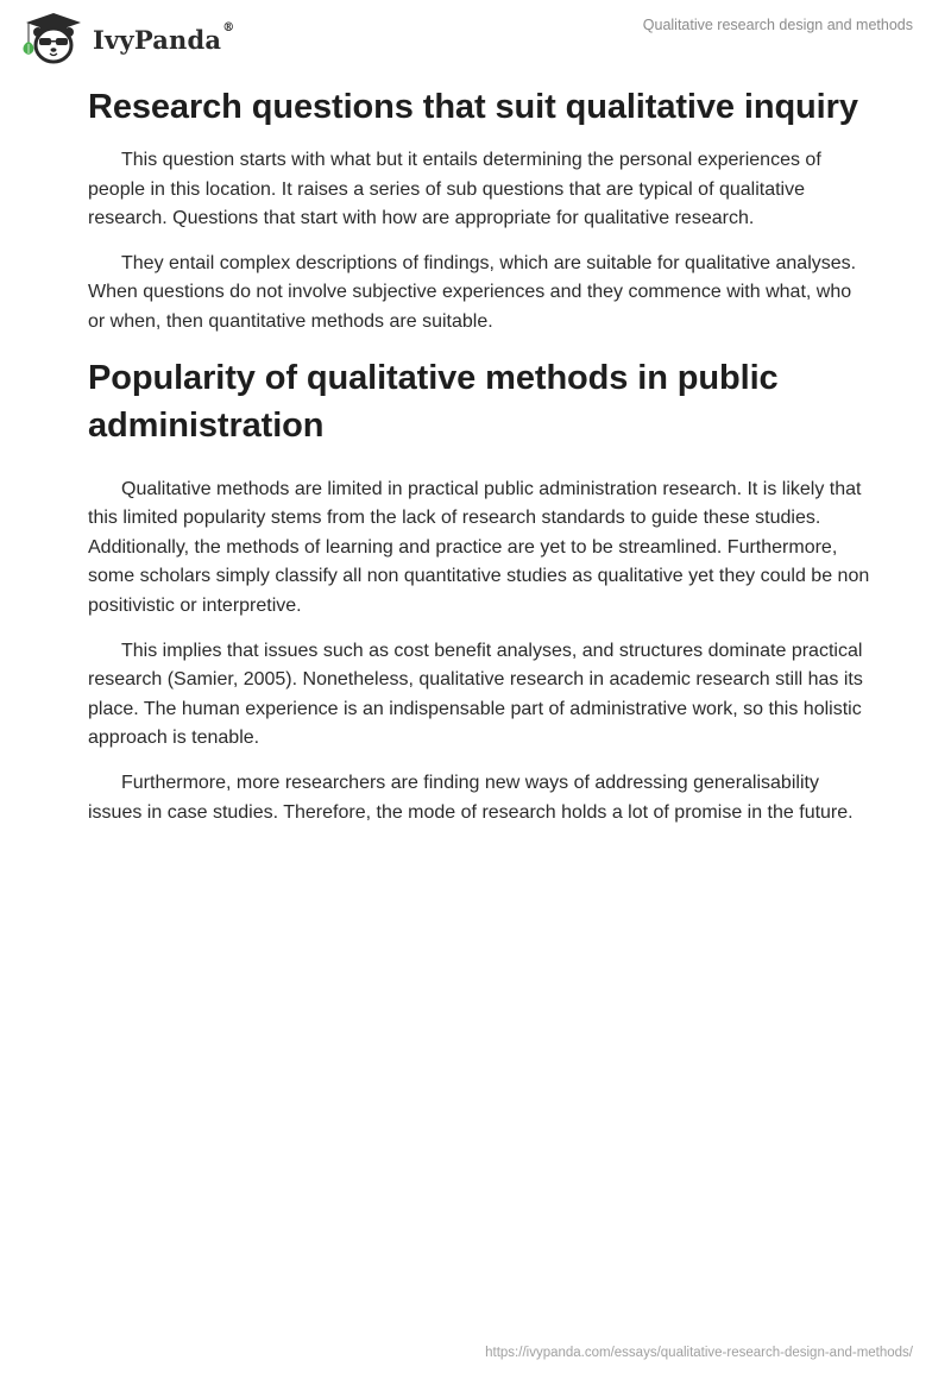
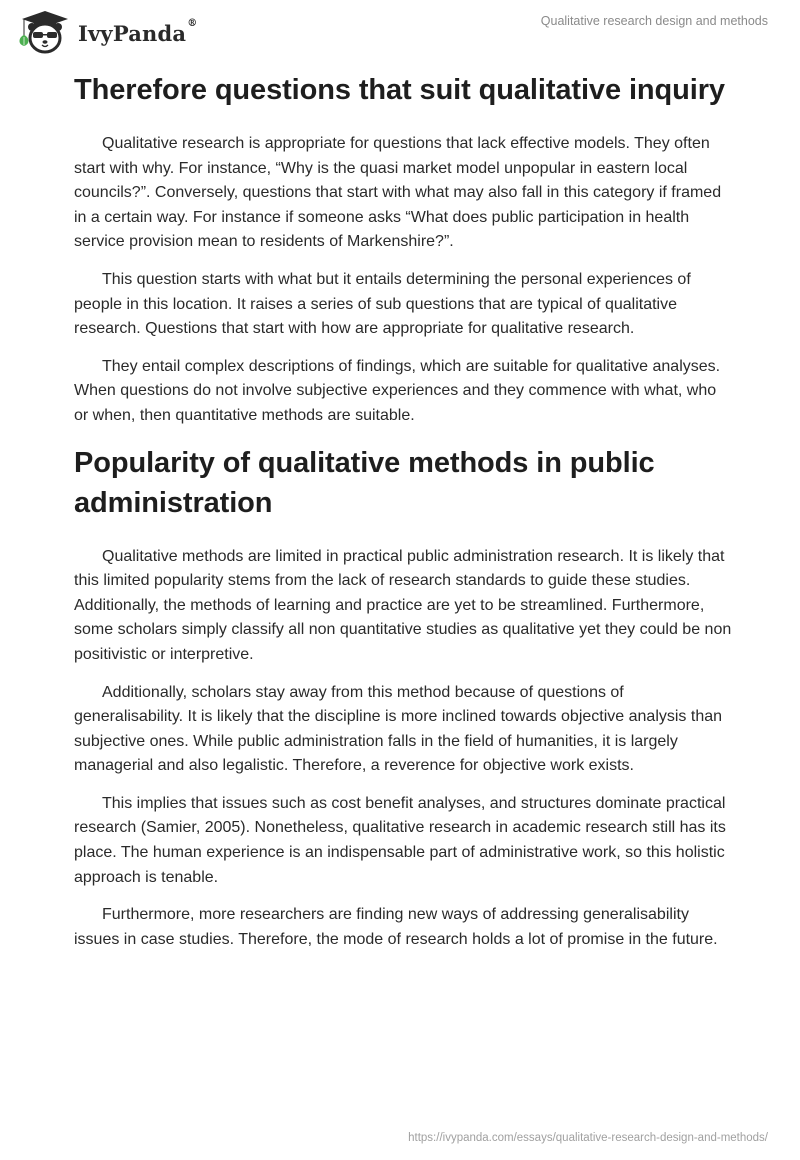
  IvyPanda®
  Qualitative research design and methods
- Research questions that suit qualitative inquiry
+ Therefore questions that suit qualitative inquiry
+ Qualitative research is appropriate for questions that lack effective models. They often start with why. For instance, “Why is the quasi market model unpopular in eastern local councils?”. Conversely, questions that start with what may also fall in this category if framed in a certain way. For instance if someone asks “What does public participation in health service provision mean to residents of Markenshire?”.
  This question starts with what but it entails determining the personal experiences of people in this location. It raises a series of sub questions that are typical of qualitative research. Questions that start with how are appropriate for qualitative research.
  They entail complex descriptions of findings, which are suitable for qualitative analyses. When questions do not involve subjective experiences and they commence with what, who or when, then quantitative methods are suitable.
  Popularity of qualitative methods in public administration
  Qualitative methods are limited in practical public administration research. It is likely that this limited popularity stems from the lack of research standards to guide these studies. Additionally, the methods of learning and practice are yet to be streamlined. Furthermore, some scholars simply classify all non quantitative studies as qualitative yet they could be non positivistic or interpretive.
+ Additionally, scholars stay away from this method because of questions of generalisability. It is likely that the discipline is more inclined towards objective analysis than subjective ones. While public administration falls in the field of humanities, it is largely managerial and also legalistic. Therefore, a reverence for objective work exists.
  This implies that issues such as cost benefit analyses, and structures dominate practical research (Samier, 2005). Nonetheless, qualitative research in academic research still has its place. The human experience is an indispensable part of administrative work, so this holistic approach is tenable.
  Furthermore, more researchers are finding new ways of addressing generalisability issues in case studies. Therefore, the mode of research holds a lot of promise in the future.
  https://ivypanda.com/essays/qualitative-research-design-and-methods/
